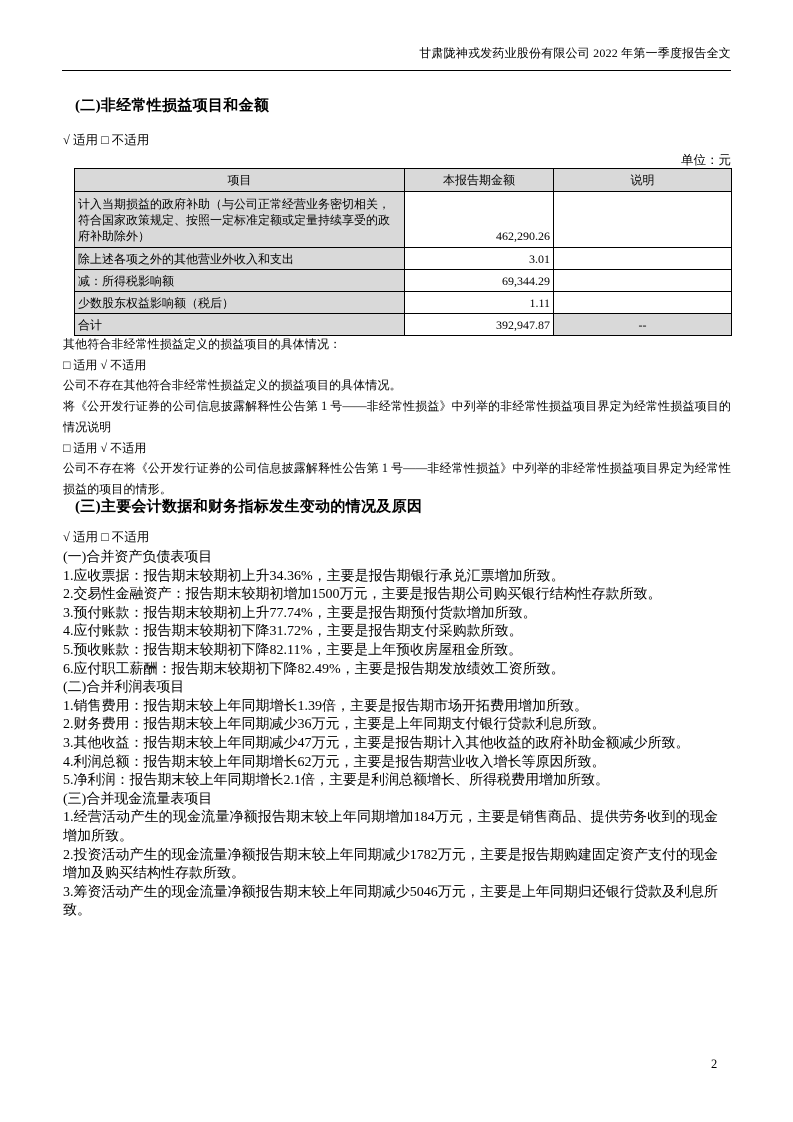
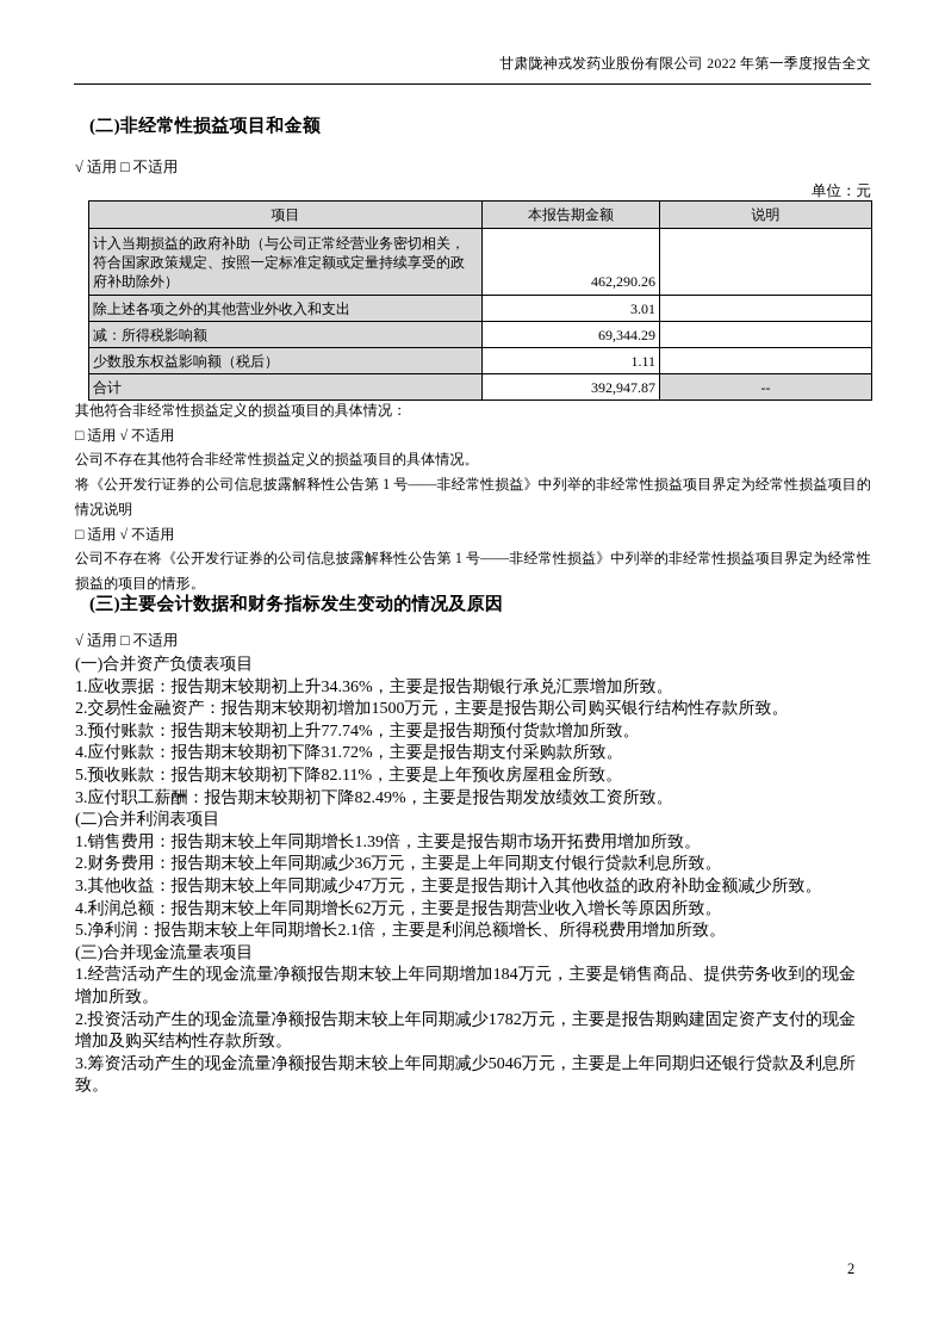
  甘肃陇神戎发药业股份有限公司 2022 年第一季度报告全文
  (二)非经常性损益项目和金额
  √ 适用 □ 不适用
  单位：元
  项目	本报告期金额	说明
  计入当期损益的政府补助（与公司正常经营业务密切相关，符合国家政策规定、按照一定标准定额或定量持续享受的政府补助除外）	462,290.26
  除上述各项之外的其他营业外收入和支出	3.01
  减：所得税影响额	69,344.29
  少数股东权益影响额（税后）	1.11
  合计	392,947.87	--
  其他符合非经常性损益定义的损益项目的具体情况：
  □ 适用 √ 不适用
  公司不存在其他符合非经常性损益定义的损益项目的具体情况。
  将《公开发行证券的公司信息披露解释性公告第 1 号——非经常性损益》中列举的非经常性损益项目界定为经常性损益项目的情况说明
  □ 适用 √ 不适用
  公司不存在将《公开发行证券的公司信息披露解释性公告第 1 号——非经常性损益》中列举的非经常性损益项目界定为经常性损益的项目的情形。
  (三)主要会计数据和财务指标发生变动的情况及原因
  √ 适用 □ 不适用
  (一)合并资产负债表项目
  1.应收票据：报告期末较期初上升34.36%，主要是报告期银行承兑汇票增加所致。
  2.交易性金融资产：报告期末较期初增加1500万元，主要是报告期公司购买银行结构性存款所致。
  3.预付账款：报告期末较期初上升77.74%，主要是报告期预付货款增加所致。
  4.应付账款：报告期末较期初下降31.72%，主要是报告期支付采购款所致。
  5.预收账款：报告期末较期初下降82.11%，主要是上年预收房屋租金所致。
- 6.应付职工薪酬：报告期末较期初下降82.49%，主要是报告期发放绩效工资所致。
+ 3.应付职工薪酬：报告期末较期初下降82.49%，主要是报告期发放绩效工资所致。
  (二)合并利润表项目
  1.销售费用：报告期末较上年同期增长1.39倍，主要是报告期市场开拓费用增加所致。
  2.财务费用：报告期末较上年同期减少36万元，主要是上年同期支付银行贷款利息所致。
  3.其他收益：报告期末较上年同期减少47万元，主要是报告期计入其他收益的政府补助金额减少所致。
  4.利润总额：报告期末较上年同期增长62万元，主要是报告期营业收入增长等原因所致。
  5.净利润：报告期末较上年同期增长2.1倍，主要是利润总额增长、所得税费用增加所致。
  (三)合并现金流量表项目
  1.经营活动产生的现金流量净额报告期末较上年同期增加184万元，主要是销售商品、提供劳务收到的现金增加所致。
  2.投资活动产生的现金流量净额报告期末较上年同期减少1782万元，主要是报告期购建固定资产支付的现金增加及购买结构性存款所致。
  3.筹资活动产生的现金流量净额报告期末较上年同期减少5046万元，主要是上年同期归还银行贷款及利息所致。
  2
